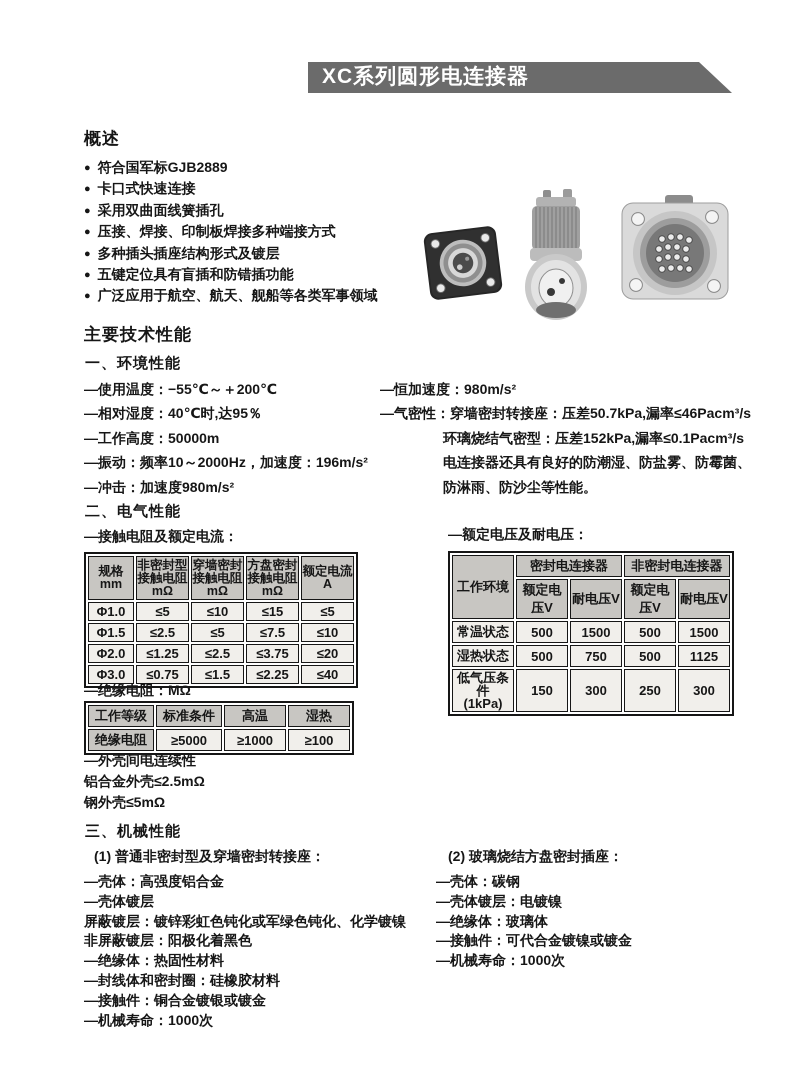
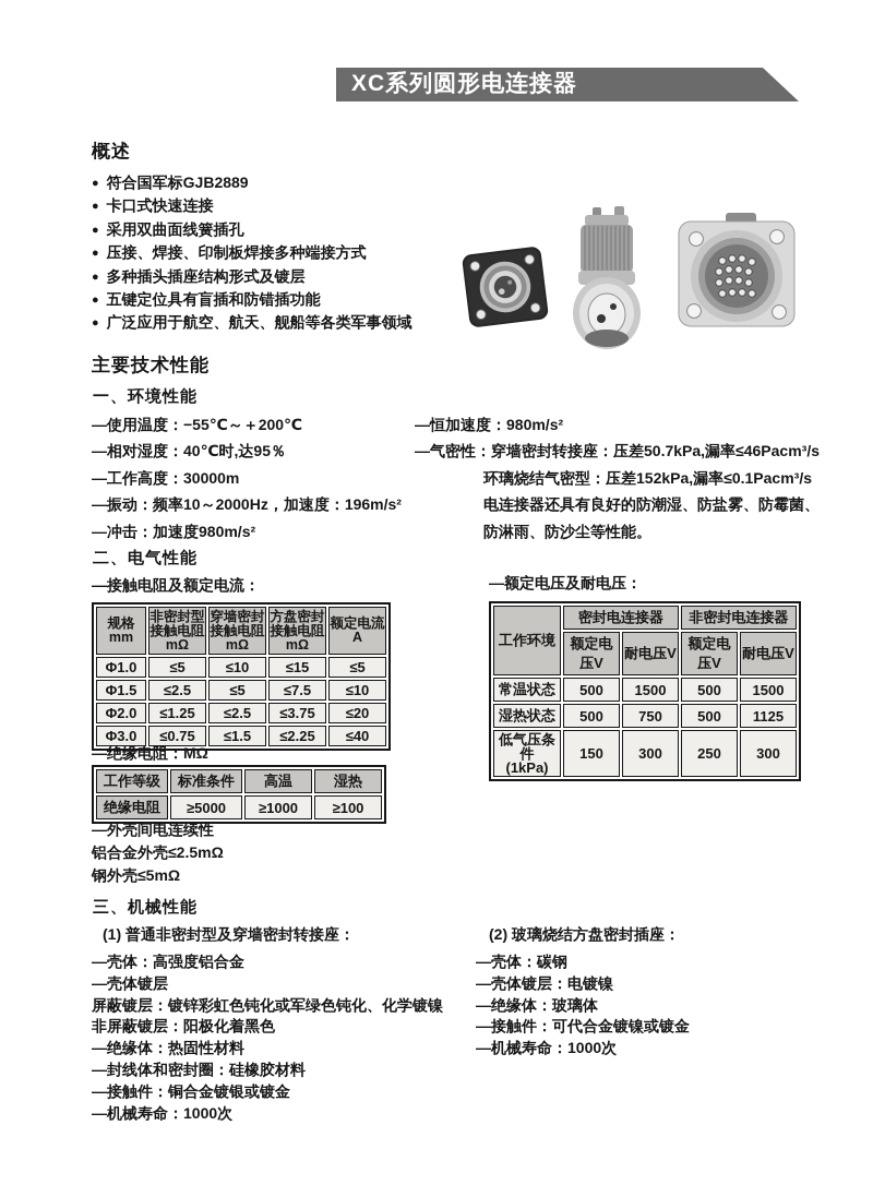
  XC系列圆形电连接器
  概述
  ● 符合国军标GJB2889
  ● 卡口式快速连接
  ● 采用双曲面线簧插孔
  ● 压接、焊接、印制板焊接多种端接方式
  ● 多种插头插座结构形式及镀层
  ● 五键定位具有盲插和防错插功能
  ● 广泛应用于航空、航天、舰船等各类军事领域
  主要技术性能
  一、环境性能
  —使用温度：−55℃～＋200℃
  —相对湿度：40℃时,达95％
- —工作高度：50000m
+ —工作高度：30000m
  —振动：频率10～2000Hz，加速度：196m/s²
  —冲击：加速度980m/s²
  —恒加速度：980m/s²
  —气密性：穿墙密封转接座：压差50.7kPa,漏率≤46Pacm³/s
  环璃烧结气密型：压差152kPa,漏率≤0.1Pacm³/s
  电连接器还具有良好的防潮湿、防盐雾、防霉菌、
  防淋雨、防沙尘等性能。
  二、电气性能
  —接触电阻及额定电流：
  规格 mm	非密封型 接触电阻 mΩ	穿墙密封 接触电阻 mΩ	方盘密封 接触电阻 mΩ	额定电流 A
  Φ1.0	≤5	≤10	≤15	≤5
  Φ1.5	≤2.5	≤5	≤7.5	≤10
  Φ2.0	≤1.25	≤2.5	≤3.75	≤20
  Φ3.0	≤0.75	≤1.5	≤2.25	≤40
  —额定电压及耐电压：
  工作环境	密封电连接器	非密封电连接器
  额定电压V	耐电压V	额定电压V	耐电压V
  常温状态	500	1500	500	1500
  湿热状态	500	750	500	1125
  低气压条件 (1kPa)	150	300	250	300
  —绝缘电阻：MΩ
  工作等级	标准条件	高温	湿热
  绝缘电阻	≥5000	≥1000	≥100
  —外壳间电连续性
  铝合金外壳≤2.5mΩ
  钢外壳≤5mΩ
  三、机械性能
  (1) 普通非密封型及穿墙密封转接座：
  —壳体：高强度铝合金
  —壳体镀层
  屏蔽镀层：镀锌彩虹色钝化或军绿色钝化、化学镀镍
  非屏蔽镀层：阳极化着黑色
  —绝缘体：热固性材料
  —封线体和密封圈：硅橡胶材料
  —接触件：铜合金镀银或镀金
  —机械寿命：1000次
  (2) 玻璃烧结方盘密封插座：
  —壳体：碳钢
  —壳体镀层：电镀镍
  —绝缘体：玻璃体
  —接触件：可代合金镀镍或镀金
  —机械寿命：1000次
